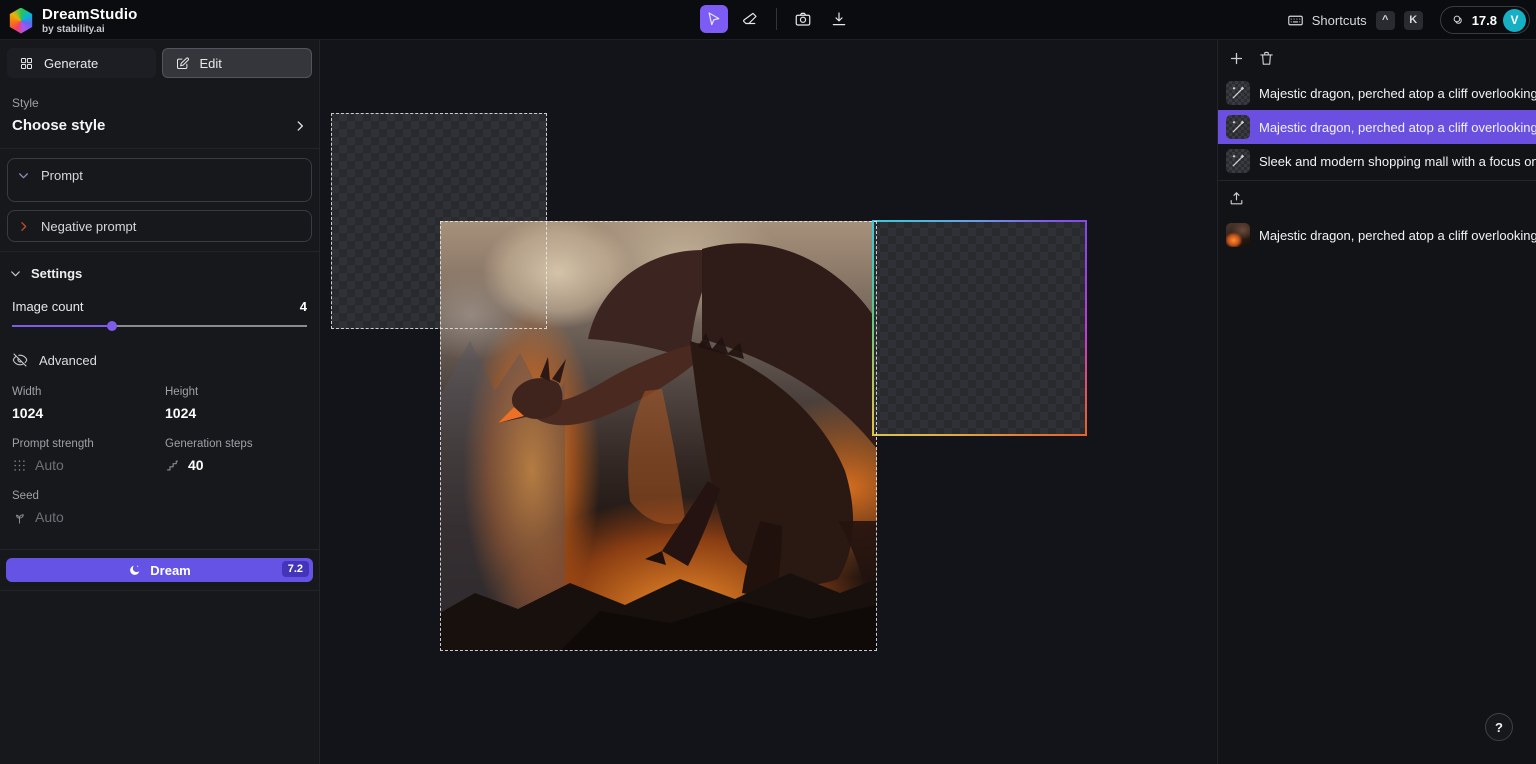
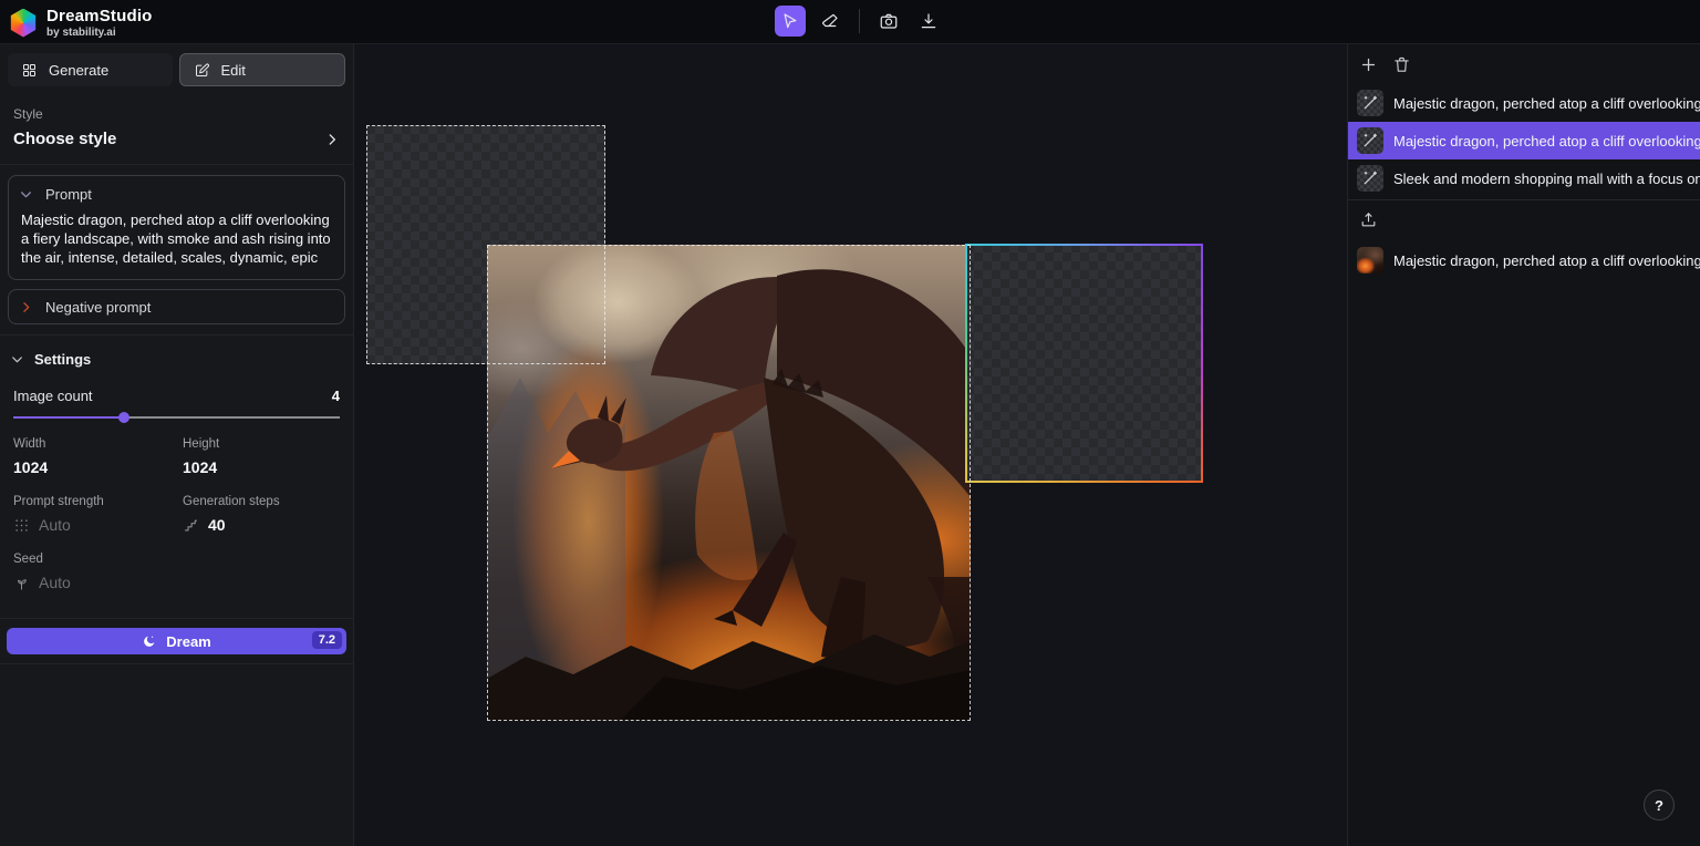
  DreamStudio
  by stability.ai
- Shortcuts
- ^
- K
- 17.8
- V
  Generate
  Edit
  Style
  Choose style
  Prompt
+ Majestic dragon, perched atop a cliff overlooking a fiery landscape, with smoke and ash rising into the air, intense, detailed, scales, dynamic, epic
  Negative prompt
  Settings
  Image count
  4
- Advanced
  Width
  1024
  Height
  1024
  Prompt strength
  Auto
  Generation steps
  40
  Seed
  Auto
  Dream
  7.2
  Majestic dragon, perched atop a cliff overlooking
  Majestic dragon, perched atop a cliff overlooking
  Sleek and modern shopping mall with a focus on
  Majestic dragon, perched atop a cliff overlooking
  ?
